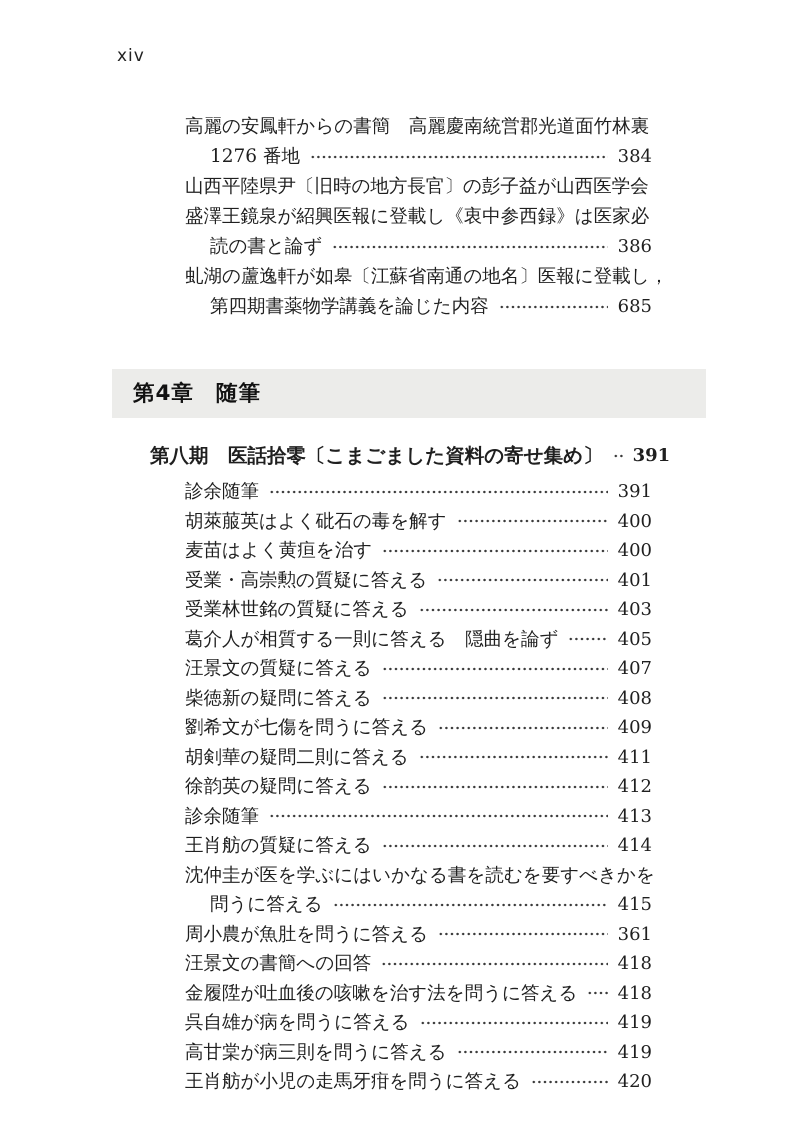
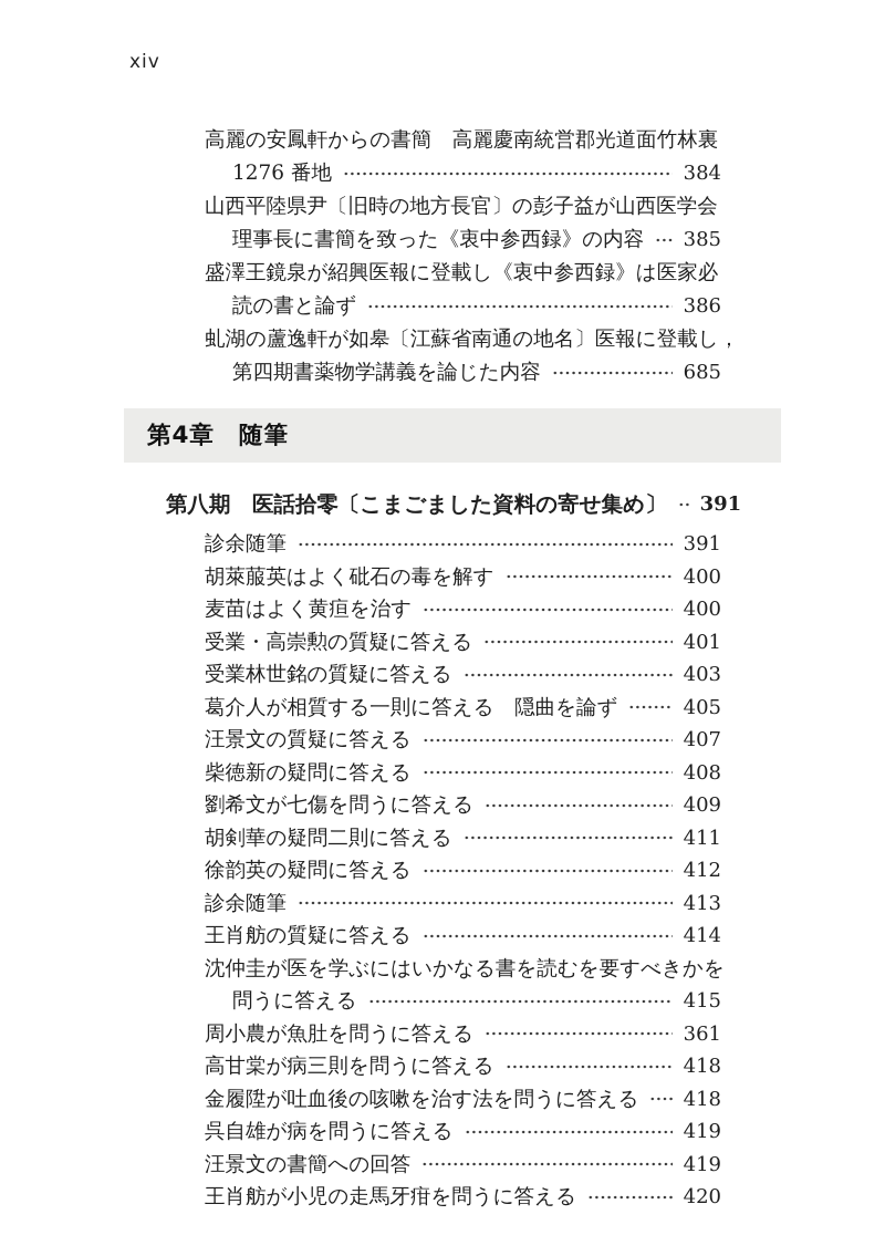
  xiv
  高麗の安鳳軒からの書簡 高麗慶南統営郡光道面竹林裏
  1276 番地
  384
  山西平陸県尹〔旧時の地方長官〕の彭子益が山西医学会
+ 理事長に書簡を致った《衷中参西録》の内容
+ 385
  盛澤王鏡泉が紹興医報に登載し《衷中参西録》は医家必
  読の書と論ず
  386
  虬湖の蘆逸軒が如皋〔江蘇省南通の地名〕医報に登載し，
  第四期書薬物学講義を論じた内容
  685
  第4章
  随筆
  第八期 医話拾零〔こまごました資料の寄せ集め〕
  391
  診余随筆
  391
  胡萊菔英はよく砒石の毒を解す
  400
  麦苗はよく黄疸を治す
  400
  受業・高崇勲の質疑に答える
  401
  受業林世銘の質疑に答える
  403
  葛介人が相質する一則に答える 隠曲を論ず
  405
  汪景文の質疑に答える
  407
  柴徳新の疑問に答える
  408
  劉希文が七傷を問うに答える
  409
  胡剣華の疑問二則に答える
  411
  徐韵英の疑問に答える
  412
  診余随筆
  413
  王肖舫の質疑に答える
  414
  沈仲圭が医を学ぶにはいかなる書を読むを要すべきかを
  問うに答える
  415
  周小農が魚肚を問うに答える
  361
- 汪景文の書簡への回答
+ 高甘棠が病三則を問うに答える
  418
  金履陞が吐血後の咳嗽を治す法を問うに答える
  418
  呉自雄が病を問うに答える
  419
- 高甘棠が病三則を問うに答える
+ 汪景文の書簡への回答
  419
  王肖舫が小児の走馬牙疳を問うに答える
  420
